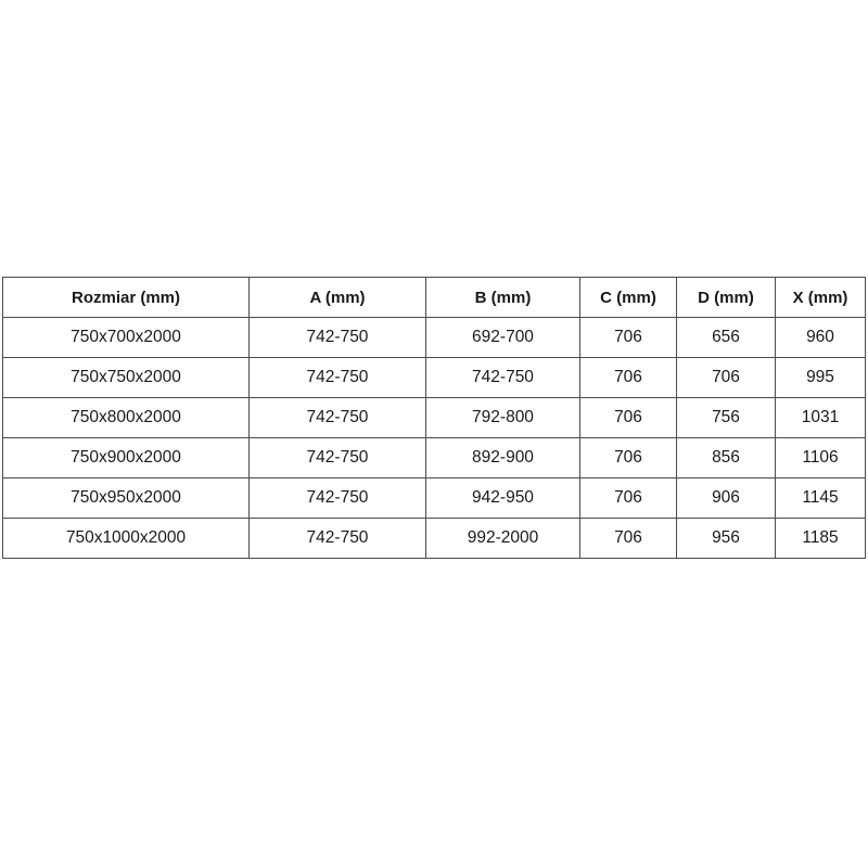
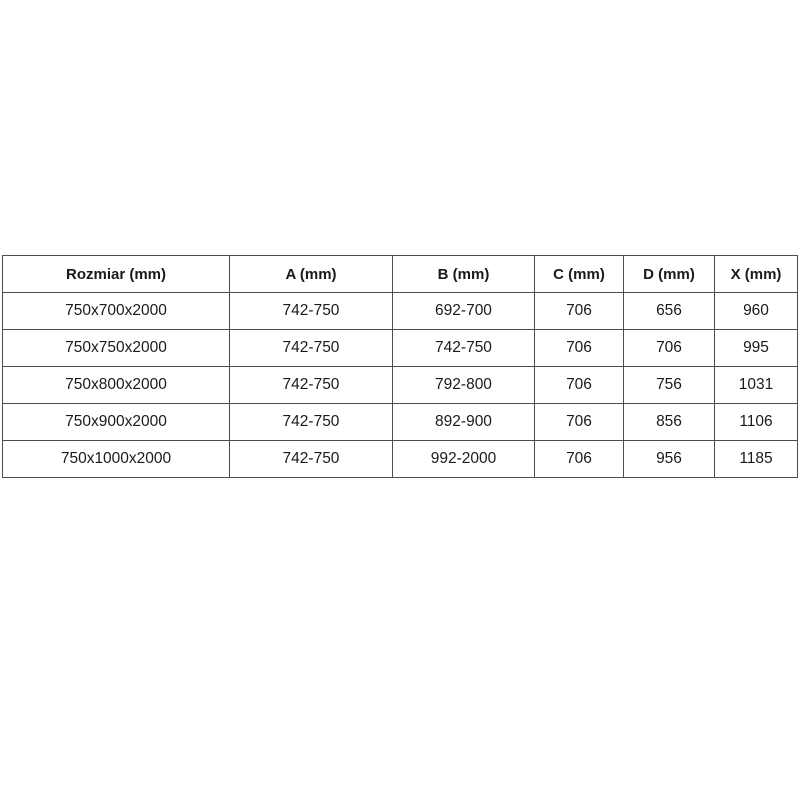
  Rozmiar (mm)	A (mm)	B (mm)	C (mm)	D (mm)	X (mm)
  750x700x2000	742-750	692-700	706	656	960
  750x750x2000	742-750	742-750	706	706	995
  750x800x2000	742-750	792-800	706	756	1031
  750x900x2000	742-750	892-900	706	856	1106
- 750x950x2000	742-750	942-950	706	906	1145
  750x1000x2000	742-750	992-2000	706	956	1185
